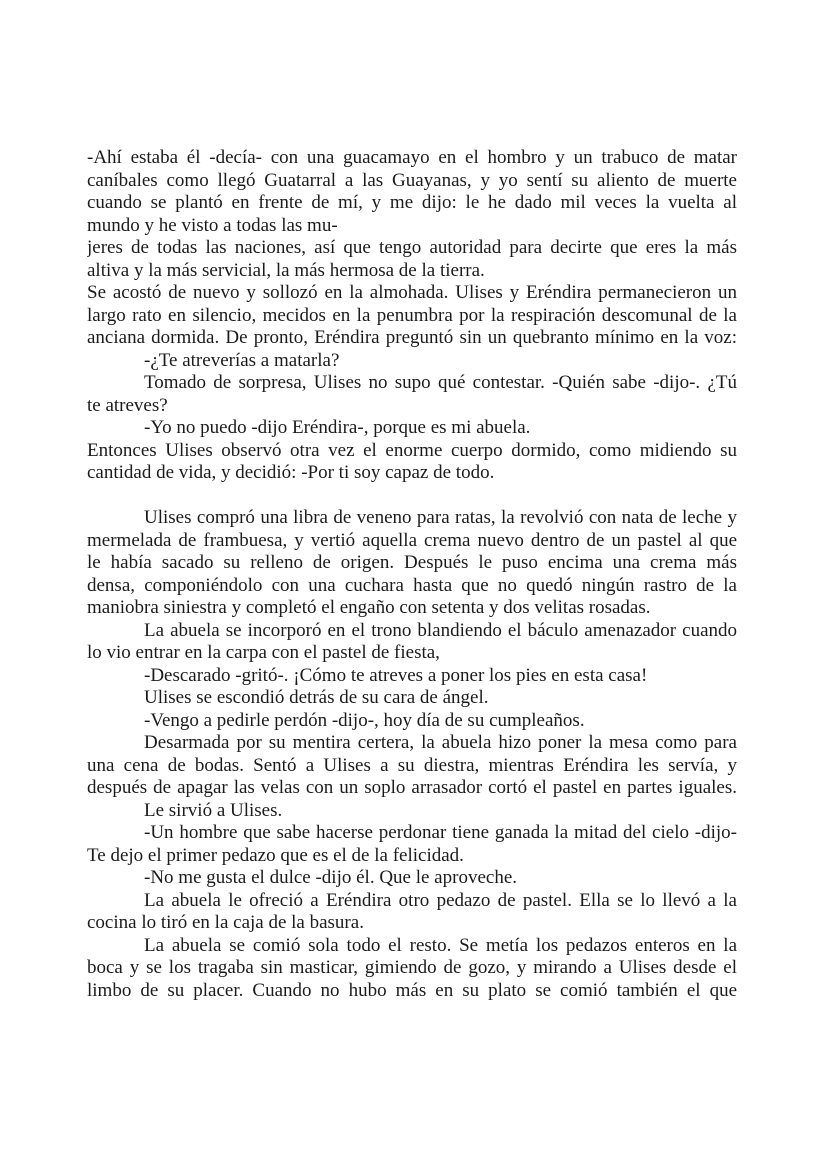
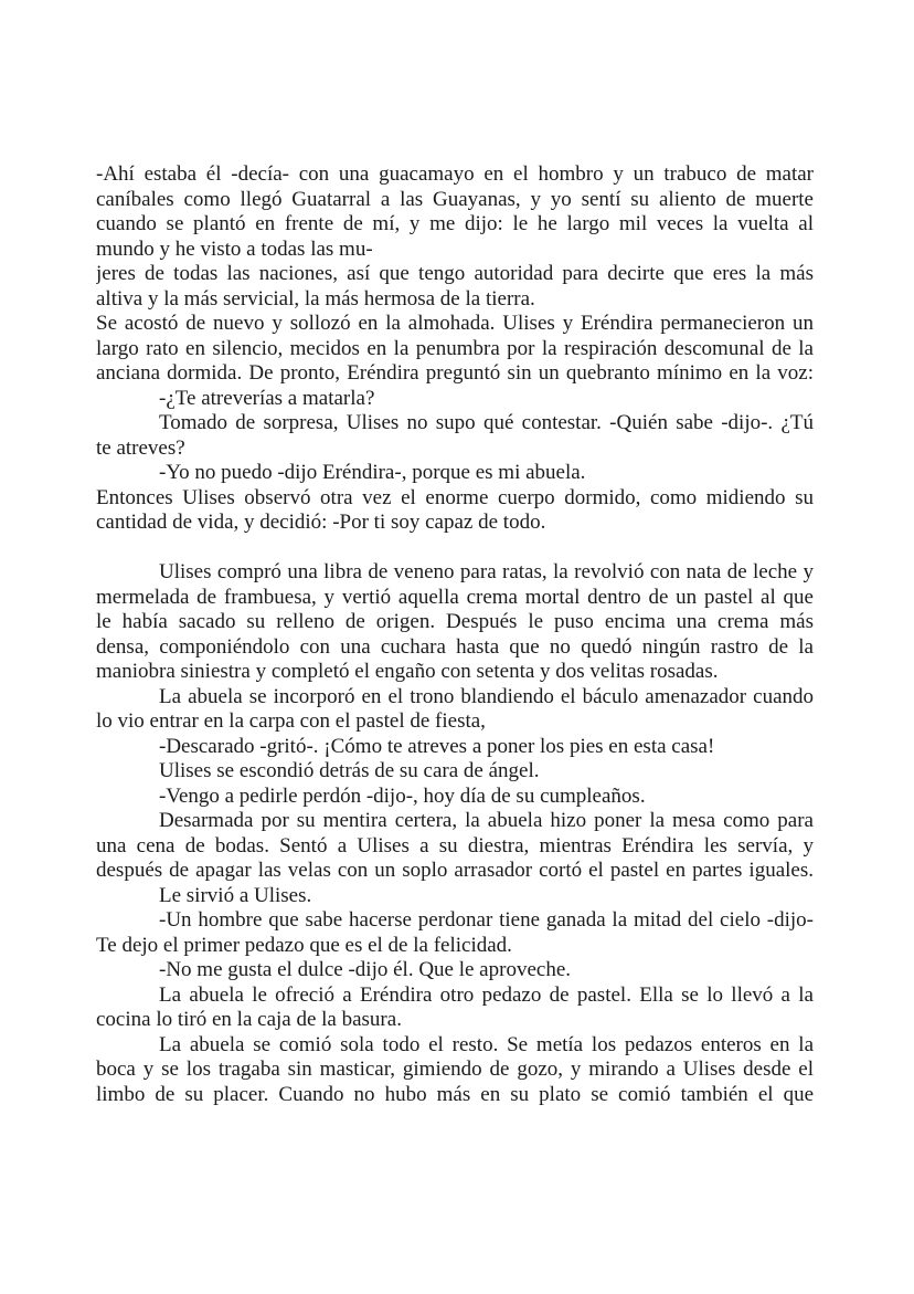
  -Ahí estaba él -decía- con una guacamayo en el hombro y un trabuco de matar
  caníbales como llegó Guatarral a las Guayanas, y yo sentí su aliento de muerte
- cuando se plantó en frente de mí, y me dijo: le he dado mil veces la vuelta al
+ cuando se plantó en frente de mí, y me dijo: le he largo mil veces la vuelta al
  mundo y he visto a todas las mu-
  jeres de todas las naciones, así que tengo autoridad para decirte que eres la más
  altiva y la más servicial, la más hermosa de la tierra.
  Se acostó de nuevo y sollozó en la almohada. Ulises y Eréndira permanecieron un
  largo rato en silencio, mecidos en la penumbra por la respiración descomunal de la
  anciana dormida. De pronto, Eréndira preguntó sin un quebranto mínimo en la voz:
  -¿Te atreverías a matarla?
  Tomado de sorpresa, Ulises no supo qué contestar. -Quién sabe -dijo-. ¿Tú
  te atreves?
  -Yo no puedo -dijo Eréndira-, porque es mi abuela.
  Entonces Ulises observó otra vez el enorme cuerpo dormido, como midiendo su
  cantidad de vida, y decidió: -Por ti soy capaz de todo.
  Ulises compró una libra de veneno para ratas, la revolvió con nata de leche y
- mermelada de frambuesa, y vertió aquella crema nuevo dentro de un pastel al que
+ mermelada de frambuesa, y vertió aquella crema mortal dentro de un pastel al que
  le había sacado su relleno de origen. Después le puso encima una crema más
  densa, componiéndolo con una cuchara hasta que no quedó ningún rastro de la
  maniobra siniestra y completó el engaño con setenta y dos velitas rosadas.
  La abuela se incorporó en el trono blandiendo el báculo amenazador cuando
  lo vio entrar en la carpa con el pastel de fiesta,
  -Descarado -gritó-. ¡Cómo te atreves a poner los pies en esta casa!
  Ulises se escondió detrás de su cara de ángel.
  -Vengo a pedirle perdón -dijo-, hoy día de su cumpleaños.
  Desarmada por su mentira certera, la abuela hizo poner la mesa como para
  una cena de bodas. Sentó a Ulises a su diestra, mientras Eréndira les servía, y
  después de apagar las velas con un soplo arrasador cortó el pastel en partes iguales.
  Le sirvió a Ulises.
  -Un hombre que sabe hacerse perdonar tiene ganada la mitad del cielo -dijo-
  Te dejo el primer pedazo que es el de la felicidad.
  -No me gusta el dulce -dijo él. Que le aproveche.
  La abuela le ofreció a Eréndira otro pedazo de pastel. Ella se lo llevó a la
  cocina lo tiró en la caja de la basura.
  La abuela se comió sola todo el resto. Se metía los pedazos enteros en la
  boca y se los tragaba sin masticar, gimiendo de gozo, y mirando a Ulises desde el
  limbo de su placer. Cuando no hubo más en su plato se comió también el que
